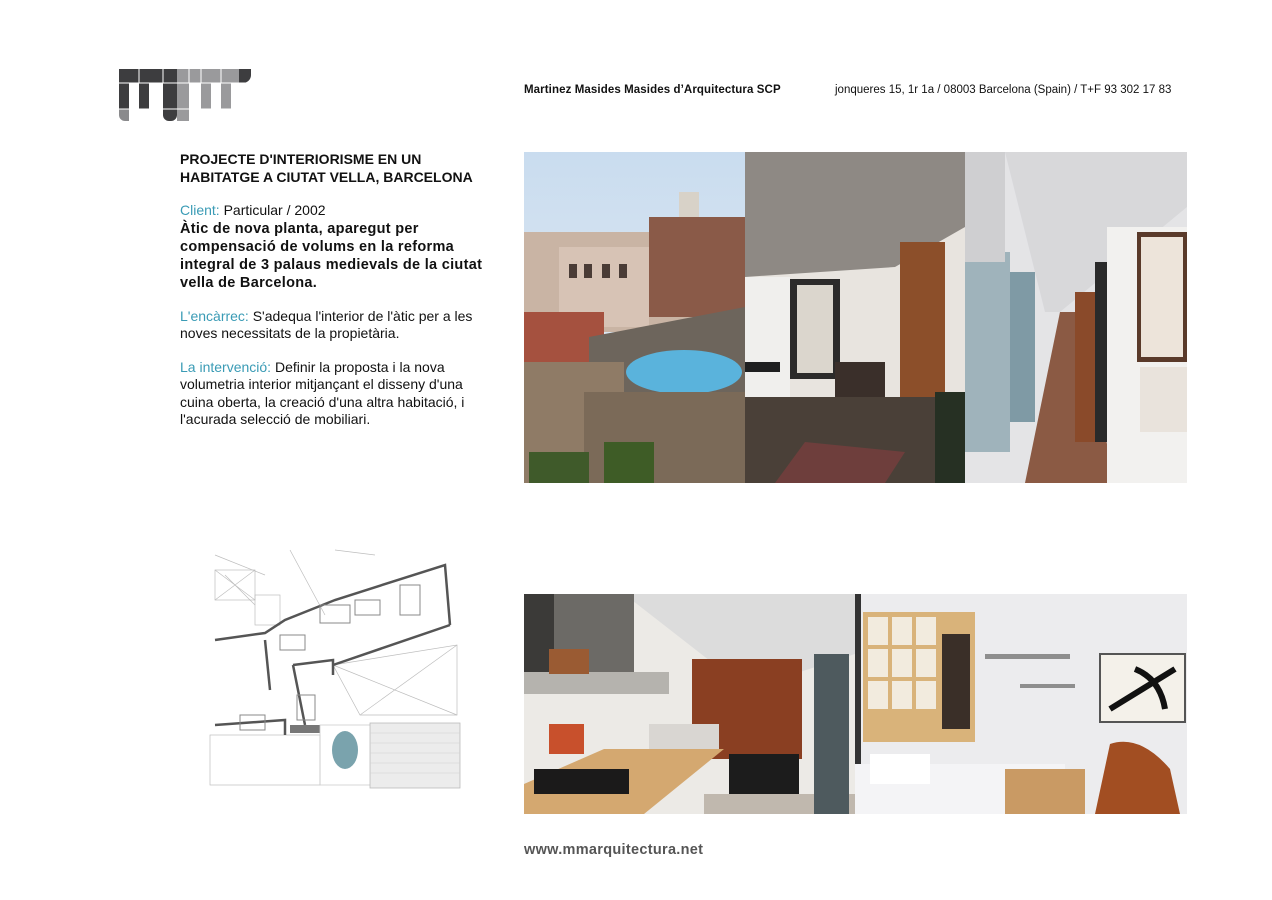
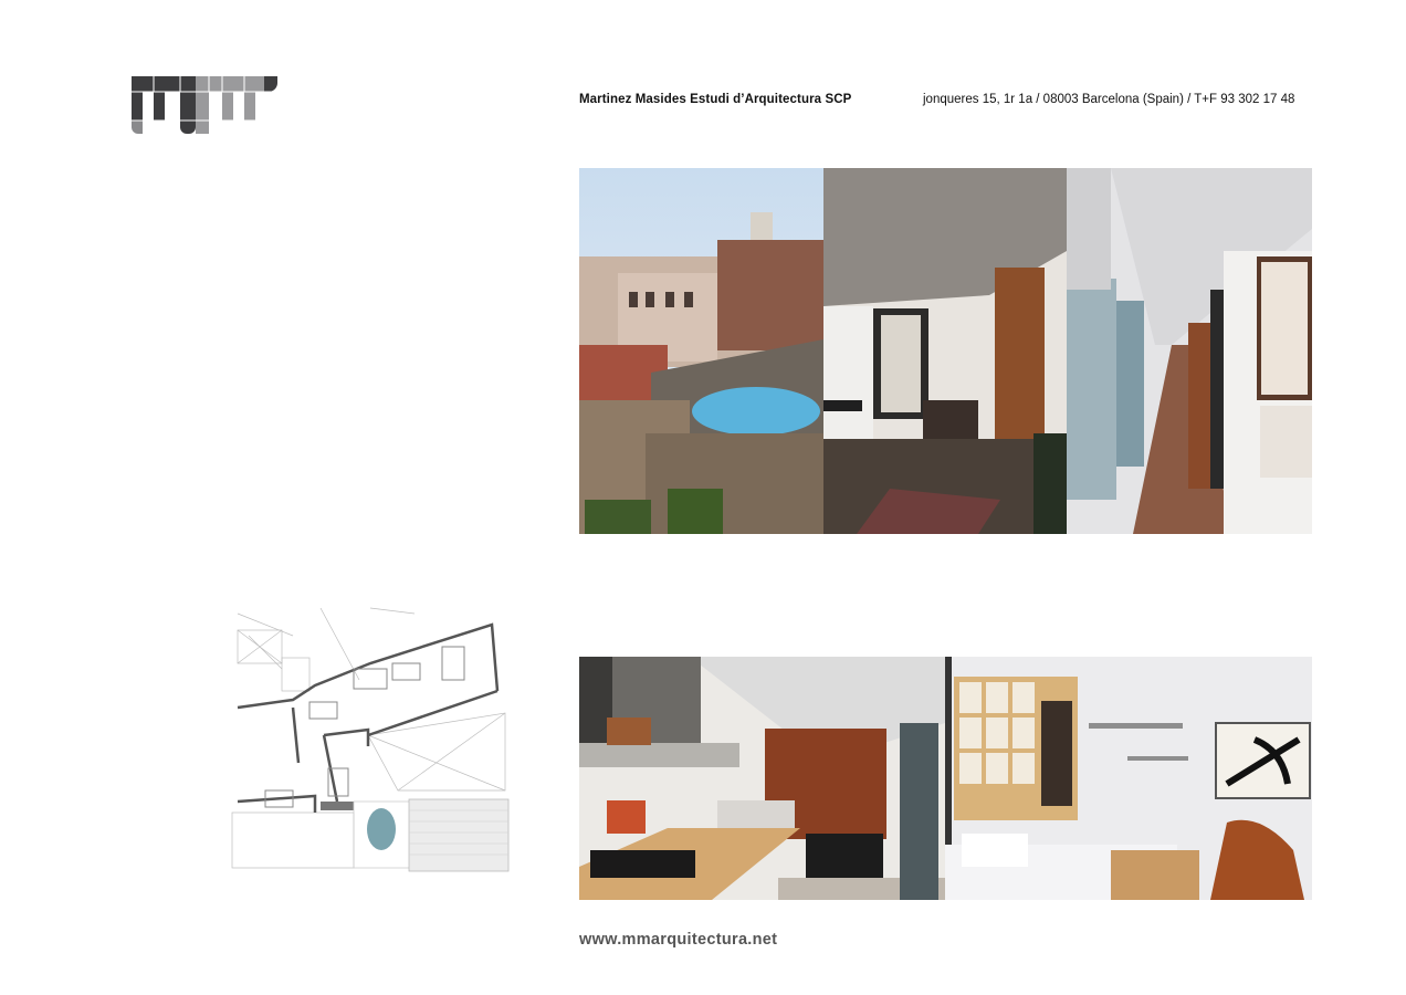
- Martinez Masides Masides d’Arquitectura SCP
+ Martinez Masides Estudi d’Arquitectura SCP
- jonqueres 15, 1r 1a / 08003 Barcelona (Spain) / T+F 93 302 17 83
+ jonqueres 15, 1r 1a / 08003 Barcelona (Spain) / T+F 93 302 17 48
- PROJECTE D'INTERIORISME EN UN
- HABITATGE A CIUTAT VELLA, BARCELONA
- Client: Particular / 2002
- Àtic de nova planta, aparegut per compensació de volums en la reforma integral de 3 palaus medievals de la ciutat vella de Barcelona.
- L'encàrrec: S'adequa l'interior de l'àtic per a les noves necessitats de la propietària.
- La intervenció: Definir la proposta i la nova volumetria interior mitjançant el disseny d'una cuina oberta, la creació d'una altra habitació, i l'acurada selecció de mobiliari.
  www.mmarquitectura.net
